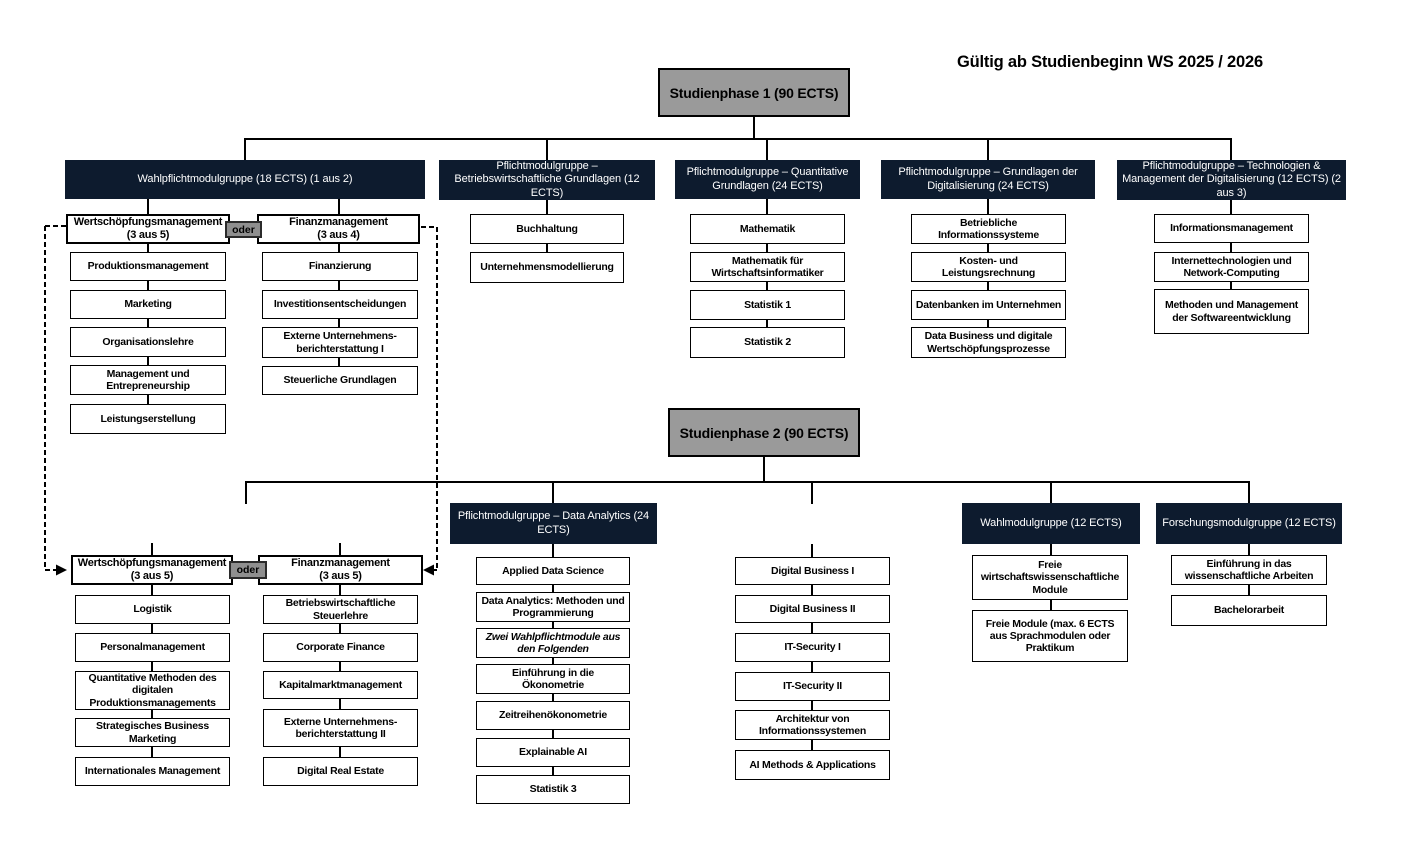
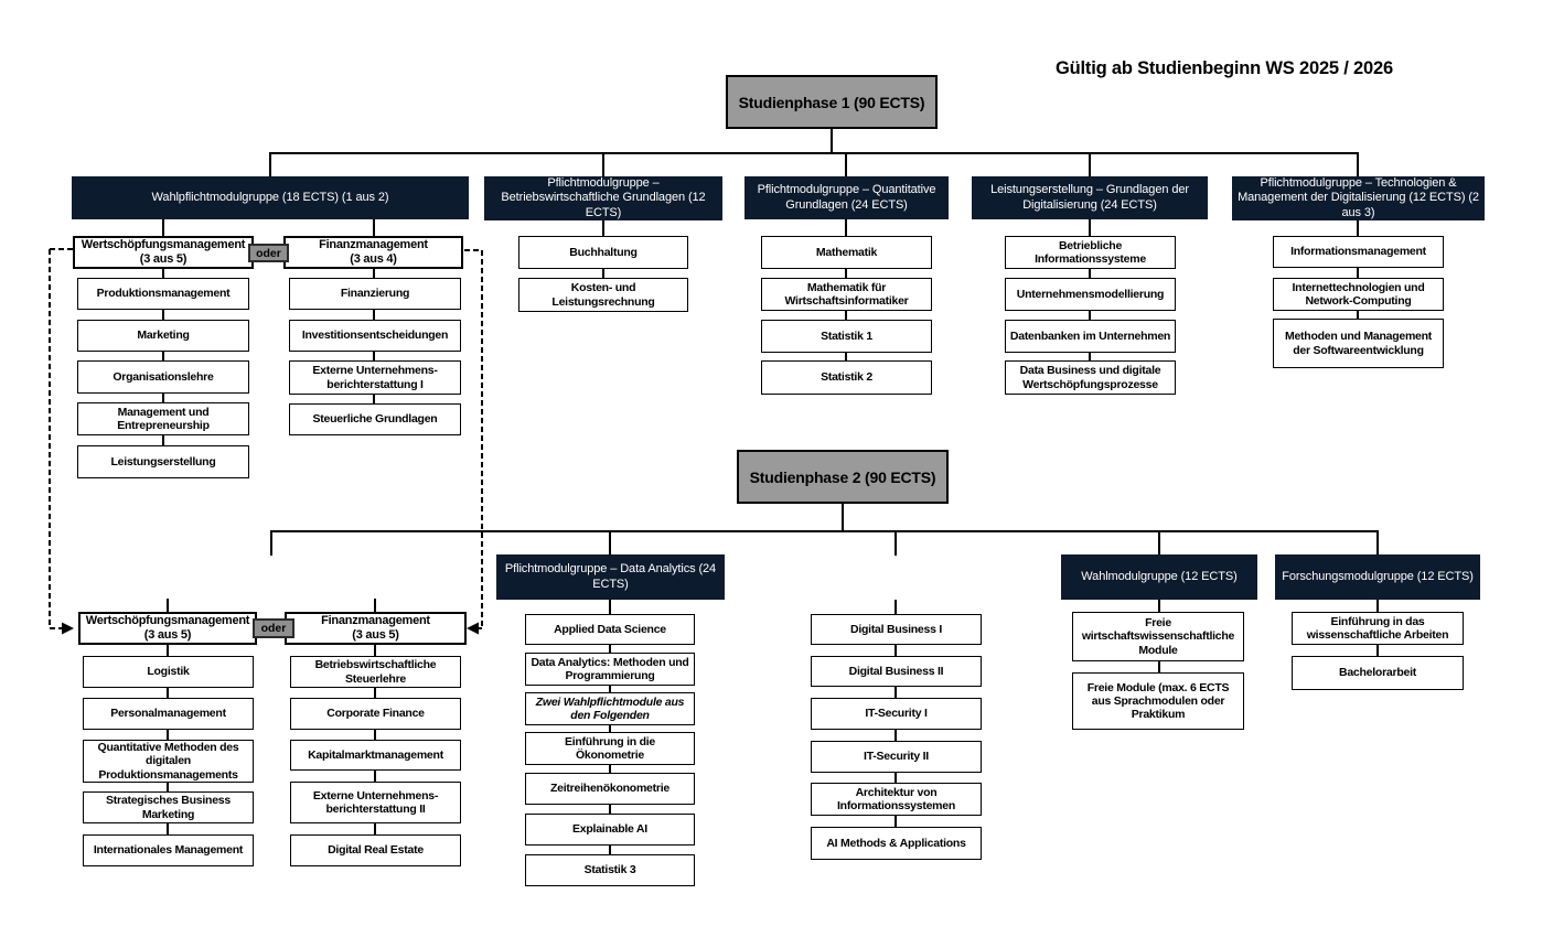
  Gültig ab Studienbeginn WS 2025 / 2026
  Studienphase 1 (90 ECTS)
  Studienphase 2 (90 ECTS)
  Wahlpflichtmodulgruppe (18 ECTS) (1 aus 2)
  Pflichtmodulgruppe – Betriebswirtschaftliche Grundlagen (12 ECTS)
  Pflichtmodulgruppe – Quantitative Grundlagen (24 ECTS)
- Pflichtmodulgruppe – Grundlagen der Digitalisierung (24 ECTS)
+ Leistungserstellung – Grundlagen der Digitalisierung (24 ECTS)
  Pflichtmodulgruppe – Technologien & Management der Digitalisierung (12 ECTS) (2 aus 3)
  Wertschöpfungsmanagement
  (3 aus 5)
  oder
  Finanzmanagement
  (3 aus 4)
  Produktionsmanagement
  Marketing
  Organisationslehre
  Management und Entrepreneurship
  Leistungserstellung
  Finanzierung
  Investitionsentscheidungen
  Externe Unternehmens-berichterstattung I
  Steuerliche Grundlagen
  Buchhaltung
- Unternehmensmodellierung
+ Kosten- und Leistungsrechnung
  Mathematik
  Mathematik für Wirtschaftsinformatiker
  Statistik 1
  Statistik 2
  Betriebliche Informationssysteme
- Kosten- und Leistungsrechnung
+ Unternehmensmodellierung
  Datenbanken im Unternehmen
  Data Business und digitale Wertschöpfungsprozesse
  Informationsmanagement
  Internettechnologien und Network-Computing
  Methoden und Management der Softwareentwicklung
  Pflichtmodulgruppe – Data Analytics (24 ECTS)
  Wahlmodulgruppe (12 ECTS)
  Forschungsmodulgruppe (12 ECTS)
  Wertschöpfungsmanagement
  (3 aus 5)
  oder
  Finanzmanagement
  (3 aus 5)
  Logistik
  Personalmanagement
  Quantitative Methoden des digitalen Produktionsmanagements
  Strategisches Business Marketing
  Internationales Management
  Betriebswirtschaftliche Steuerlehre
  Corporate Finance
  Kapitalmarktmanagement
  Externe Unternehmens-berichterstattung II
  Digital Real Estate
  Applied Data Science
  Data Analytics: Methoden und Programmierung
  Zwei Wahlpflichtmodule aus den Folgenden
  Einführung in die Ökonometrie
  Zeitreihenökonometrie
  Explainable AI
  Statistik 3
  Digital Business I
  Digital Business II
  IT-Security I
  IT-Security II
  Architektur von Informationssystemen
  AI Methods & Applications
  Freie wirtschaftswissenschaftliche Module
  Freie Module (max. 6 ECTS aus Sprachmodulen oder Praktikum
  Einführung in das wissenschaftliche Arbeiten
  Bachelorarbeit
